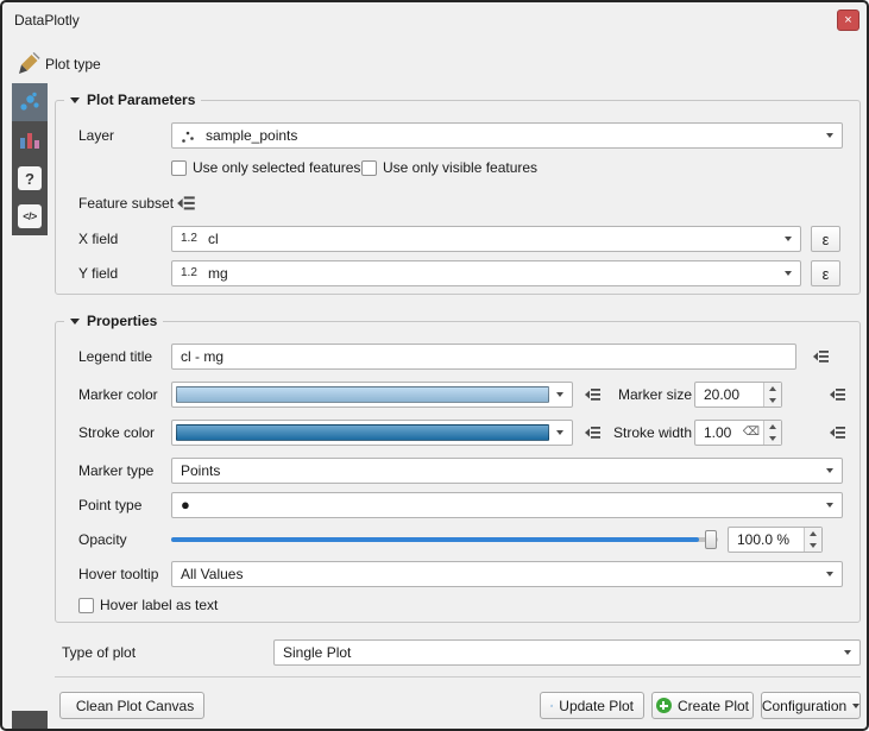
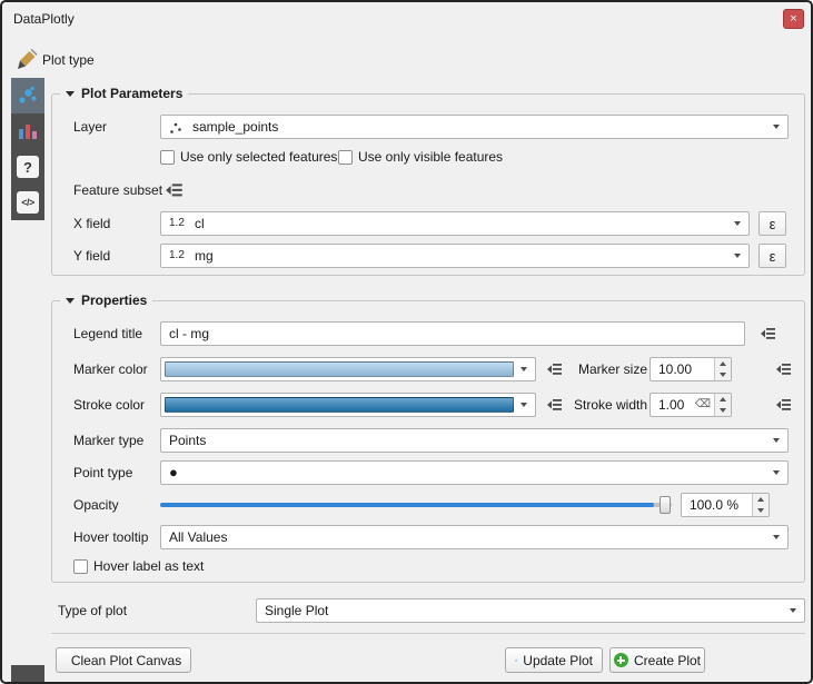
  DataPlotly
  ×
  Plot type
  ?
  </>
  Plot Parameters
  Layer
  sample_points
  Use only selected features
  Use only visible features
  Feature subset
  X field
  1.2
  cl
  ε
  Y field
  1.2
  mg
  ε
  Properties
  Legend title
  cl - mg
  Marker color
  Marker size
- 20.00
+ 10.00
  Stroke color
  Stroke width
  1.00
  ⌫
  Marker type
  Points
  Point type
  ●
  Opacity
  100.0 %
  Hover tooltip
  All Values
  Hover label as text
  Type of plot
  Single Plot
  Clean Plot Canvas
  Update Plot
  Create Plot
- Configuration
